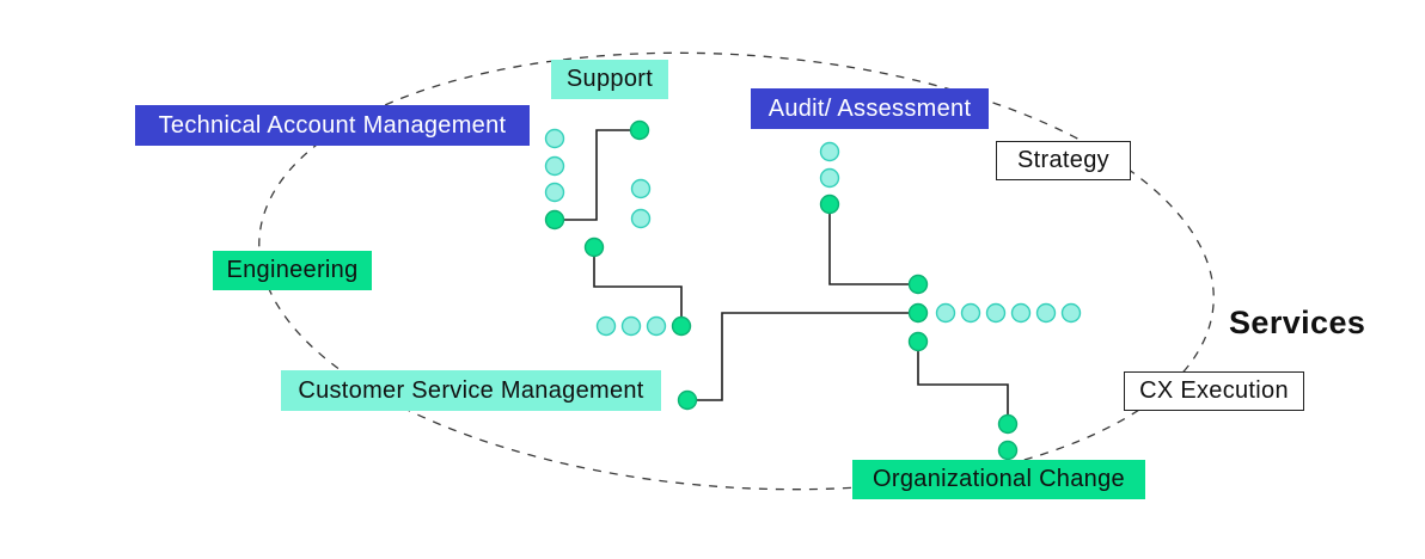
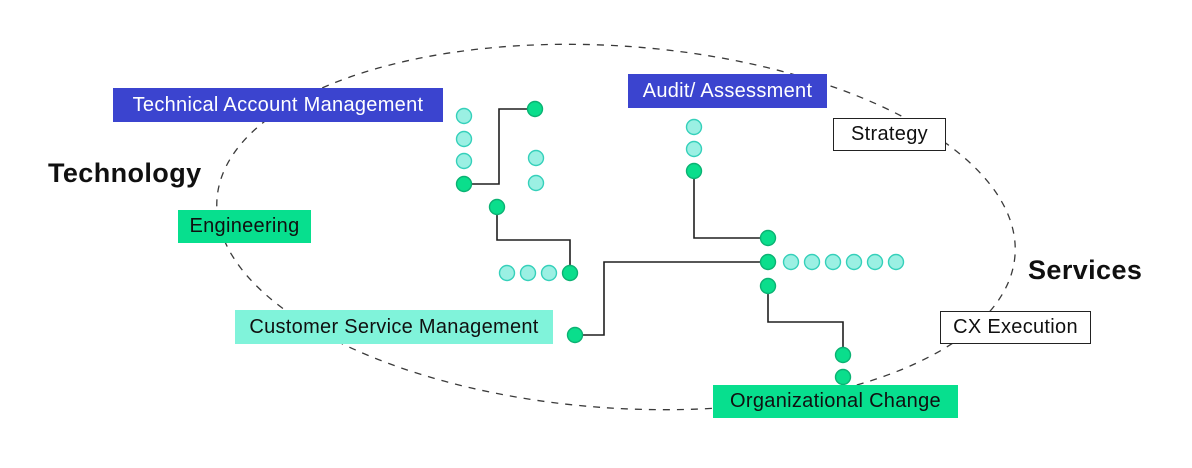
+ Technology
  Services
- Support
  Technical Account Management
  Audit/ Assessment
  Strategy
  Engineering
  Customer Service Management
  CX Execution
  Organizational Change
